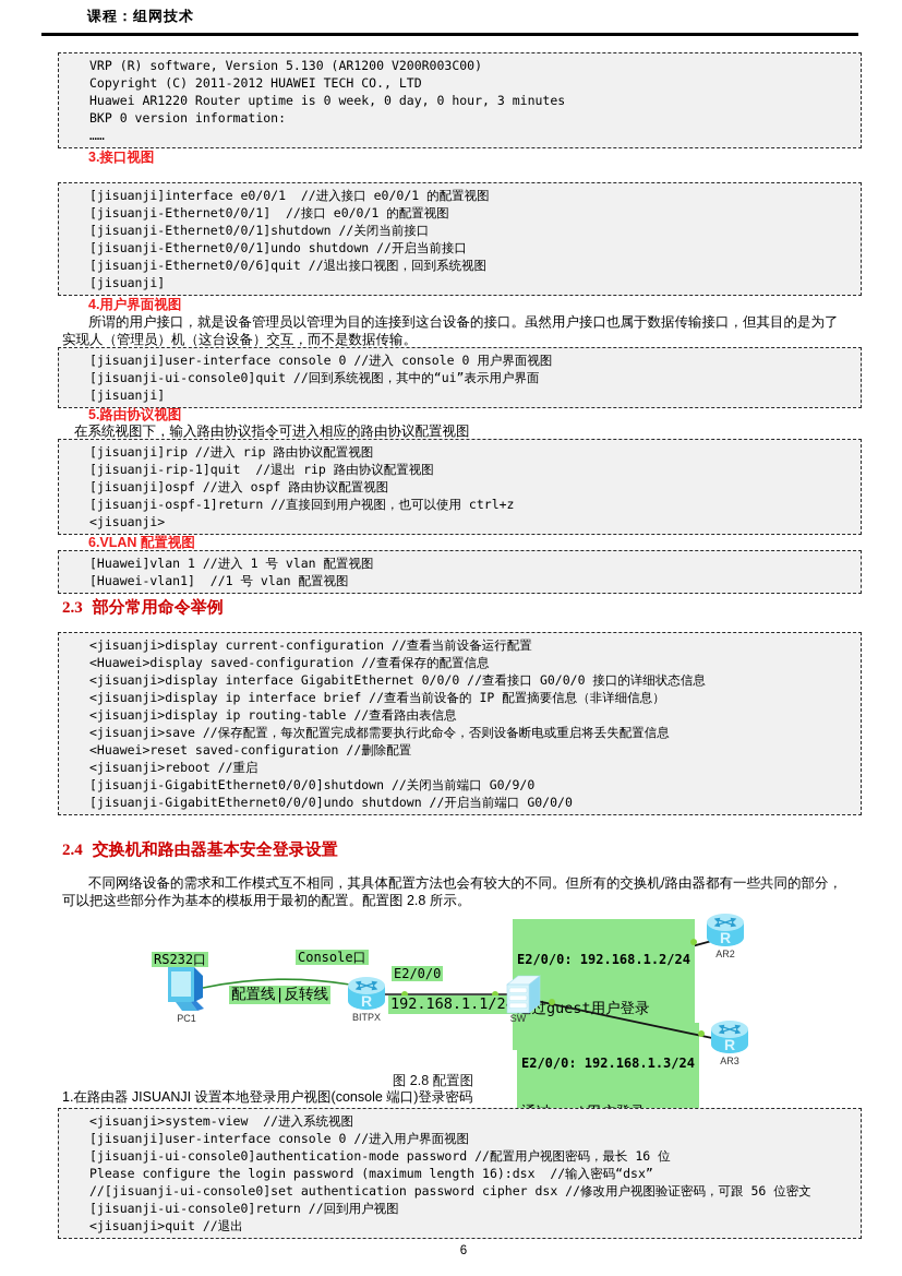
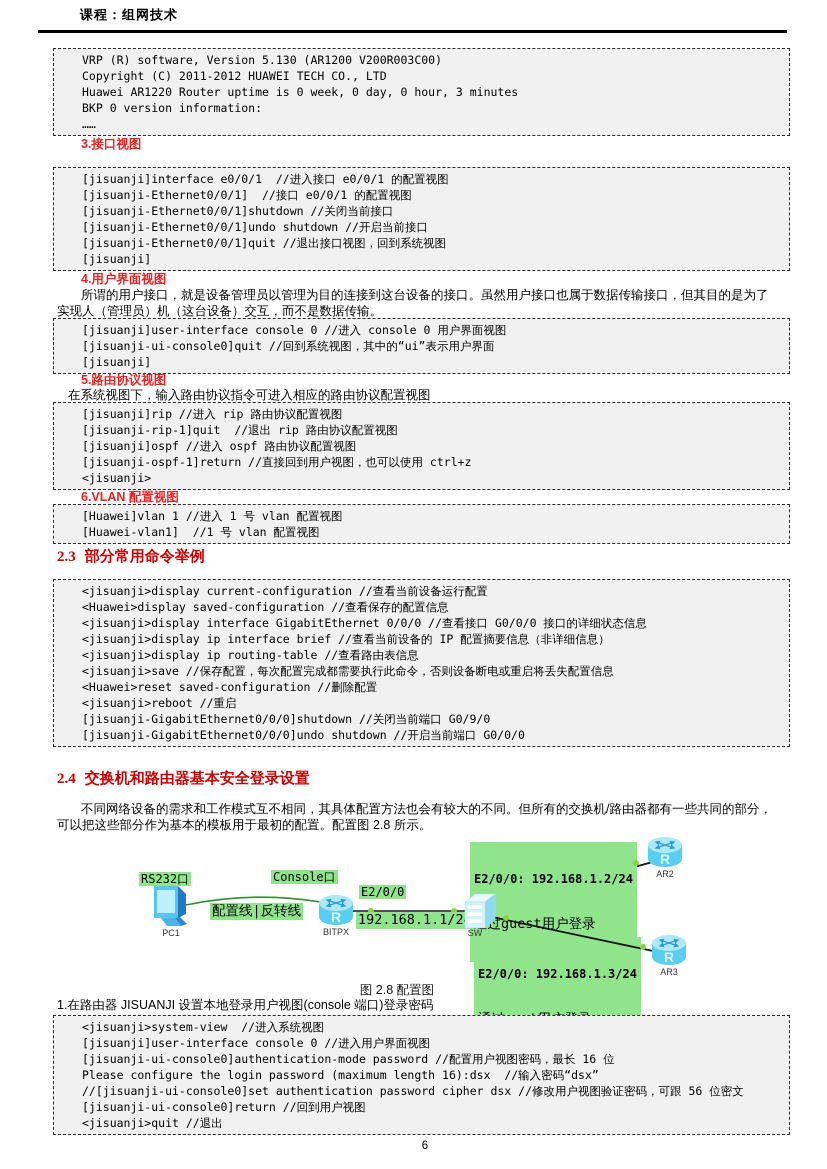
  课程：组网技术
  VRP (R) software, Version 5.130 (AR1200 V200R003C00)
  Copyright (C) 2011-2012 HUAWEI TECH CO., LTD
  Huawei AR1220 Router uptime is 0 week, 0 day, 0 hour, 3 minutes
  BKP 0 version information:
  ……
  3.接口视图
  [jisuanji]interface e0/0/1 //进入接口 e0/0/1 的配置视图
  [jisuanji-Ethernet0/0/1] //接口 e0/0/1 的配置视图
  [jisuanji-Ethernet0/0/1]shutdown //关闭当前接口
  [jisuanji-Ethernet0/0/1]undo shutdown //开启当前接口
- [jisuanji-Ethernet0/0/6]quit //退出接口视图，回到系统视图
+ [jisuanji-Ethernet0/0/1]quit //退出接口视图，回到系统视图
  [jisuanji]
  4.用户界面视图
  所谓的用户接口，就是设备管理员以管理为目的连接到这台设备的接口。虽然用户接口也属于数据传输接口，但其目的是为了
  实现人（管理员）机（这台设备）交互，而不是数据传输。
  [jisuanji]user-interface console 0 //进入 console 0 用户界面视图
  [jisuanji-ui-console0]quit //回到系统视图，其中的“ui”表示用户界面
  [jisuanji]
  5.路由协议视图
  在系统视图下，输入路由协议指令可进入相应的路由协议配置视图
  [jisuanji]rip //进入 rip 路由协议配置视图
  [jisuanji-rip-1]quit //退出 rip 路由协议配置视图
  [jisuanji]ospf //进入 ospf 路由协议配置视图
  [jisuanji-ospf-1]return //直接回到用户视图，也可以使用 ctrl+z
  <jisuanji>
  6.VLAN 配置视图
  [Huawei]vlan 1 //进入 1 号 vlan 配置视图
  [Huawei-vlan1] //1 号 vlan 配置视图
  2.3 部分常用命令举例
  <jisuanji>display current-configuration //查看当前设备运行配置
  <Huawei>display saved-configuration //查看保存的配置信息
  <jisuanji>display interface GigabitEthernet 0/0/0 //查看接口 G0/0/0 接口的详细状态信息
  <jisuanji>display ip interface brief //查看当前设备的 IP 配置摘要信息（非详细信息）
  <jisuanji>display ip routing-table //查看路由表信息
  <jisuanji>save //保存配置，每次配置完成都需要执行此命令，否则设备断电或重启将丢失配置信息
  <Huawei>reset saved-configuration //删除配置
  <jisuanji>reboot //重启
  [jisuanji-GigabitEthernet0/0/0]shutdown //关闭当前端口 G0/9/0
  [jisuanji-GigabitEthernet0/0/0]undo shutdown //开启当前端口 G0/0/0
  2.4 交换机和路由器基本安全登录设置
  不同网络设备的需求和工作模式互不相同，其具体配置方法也会有较大的不同。但所有的交换机/路由器都有一些共同的部分，
  可以把这些部分作为基本的模板用于最初的配置。配置图 2.8 所示。
  RS232口
  Console口
  配置线|反转线
  E2/0/0
  192.168.1.1/2
  E2/0/0: 192.168.1.2/24
  过gut用户登录
  E2/0/0: 192.168.1.3/24
  PC1
  R
  BITPX
  SW
  R
  AR2
  R
  AR3
  图 2.8 配置图
  1.在路由器 JISUANJI 设置本地登录用户视图(console 端口)登录密码
  <jisuanji>system-view //进入系统视图
  [jisuanji]user-interface console 0 //进入用户界面视图
  [jisuanji-ui-console0]authentication-mode password //配置用户视图密码，最长 16 位
  Please configure the login password (maximum length 16):dsx //输入密码“dsx”
  //[jisuanji-ui-console0]set authentication password cipher dsx //修改用户视图验证密码，可跟 56 位密文
  [jisuanji-ui-console0]return //回到用户视图
  <jisuanji>quit //退出
  6
